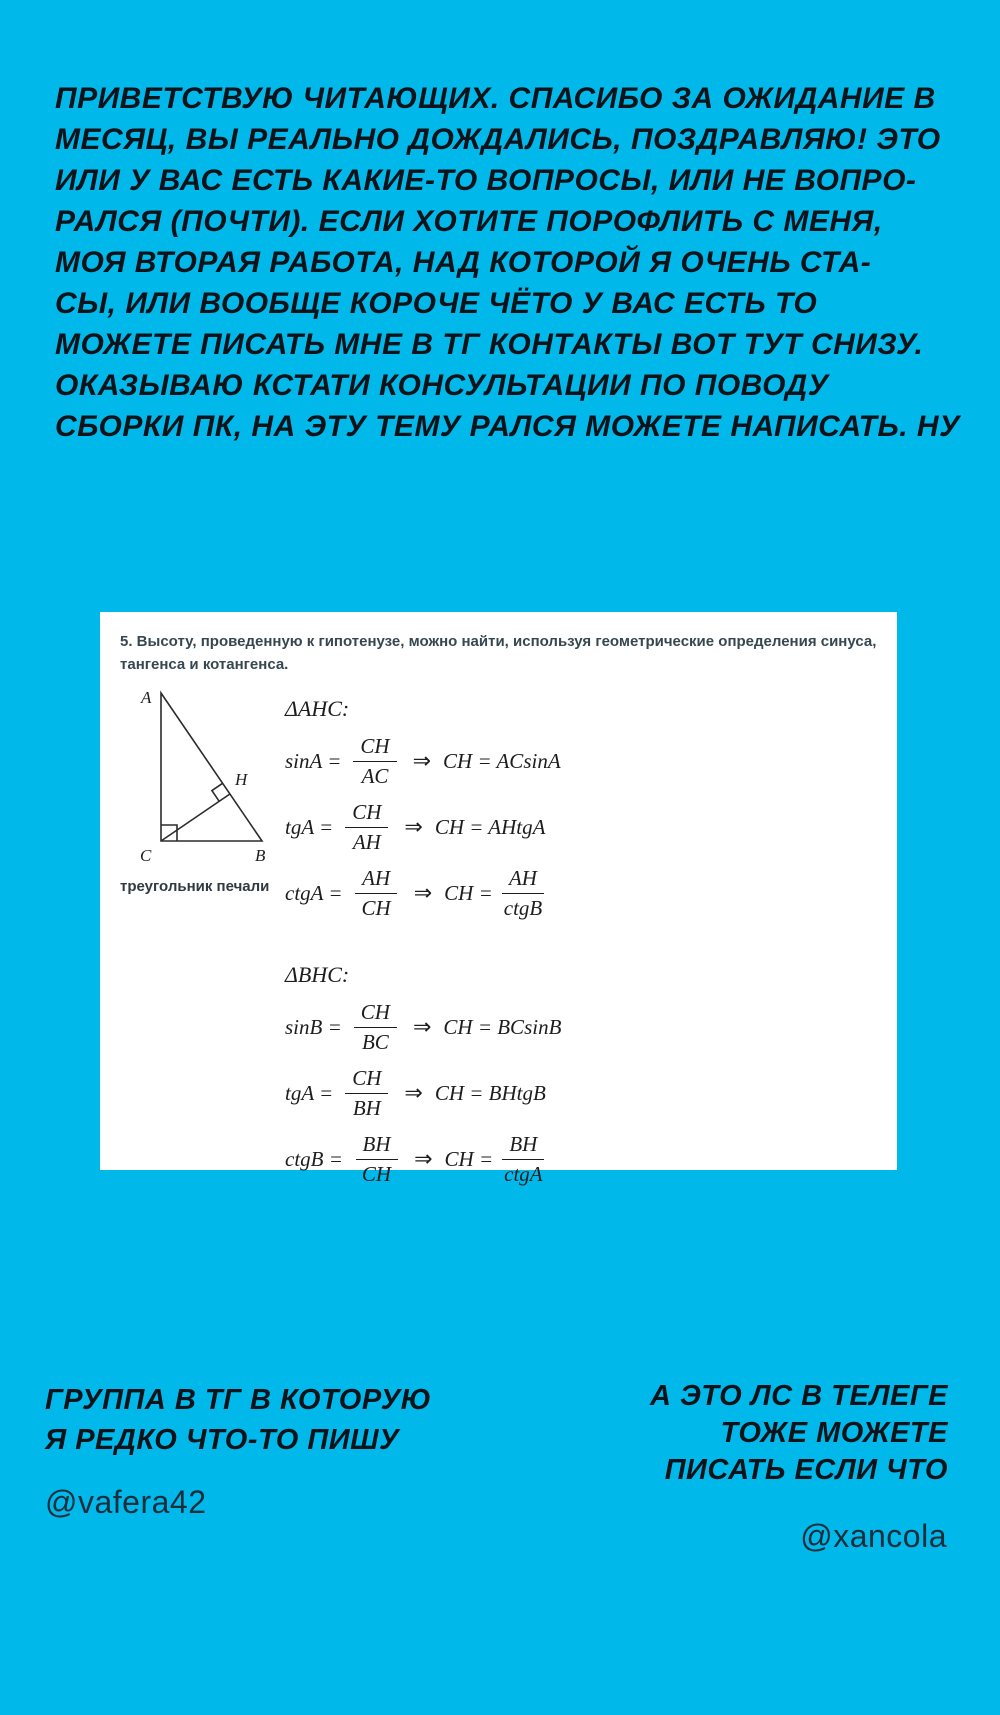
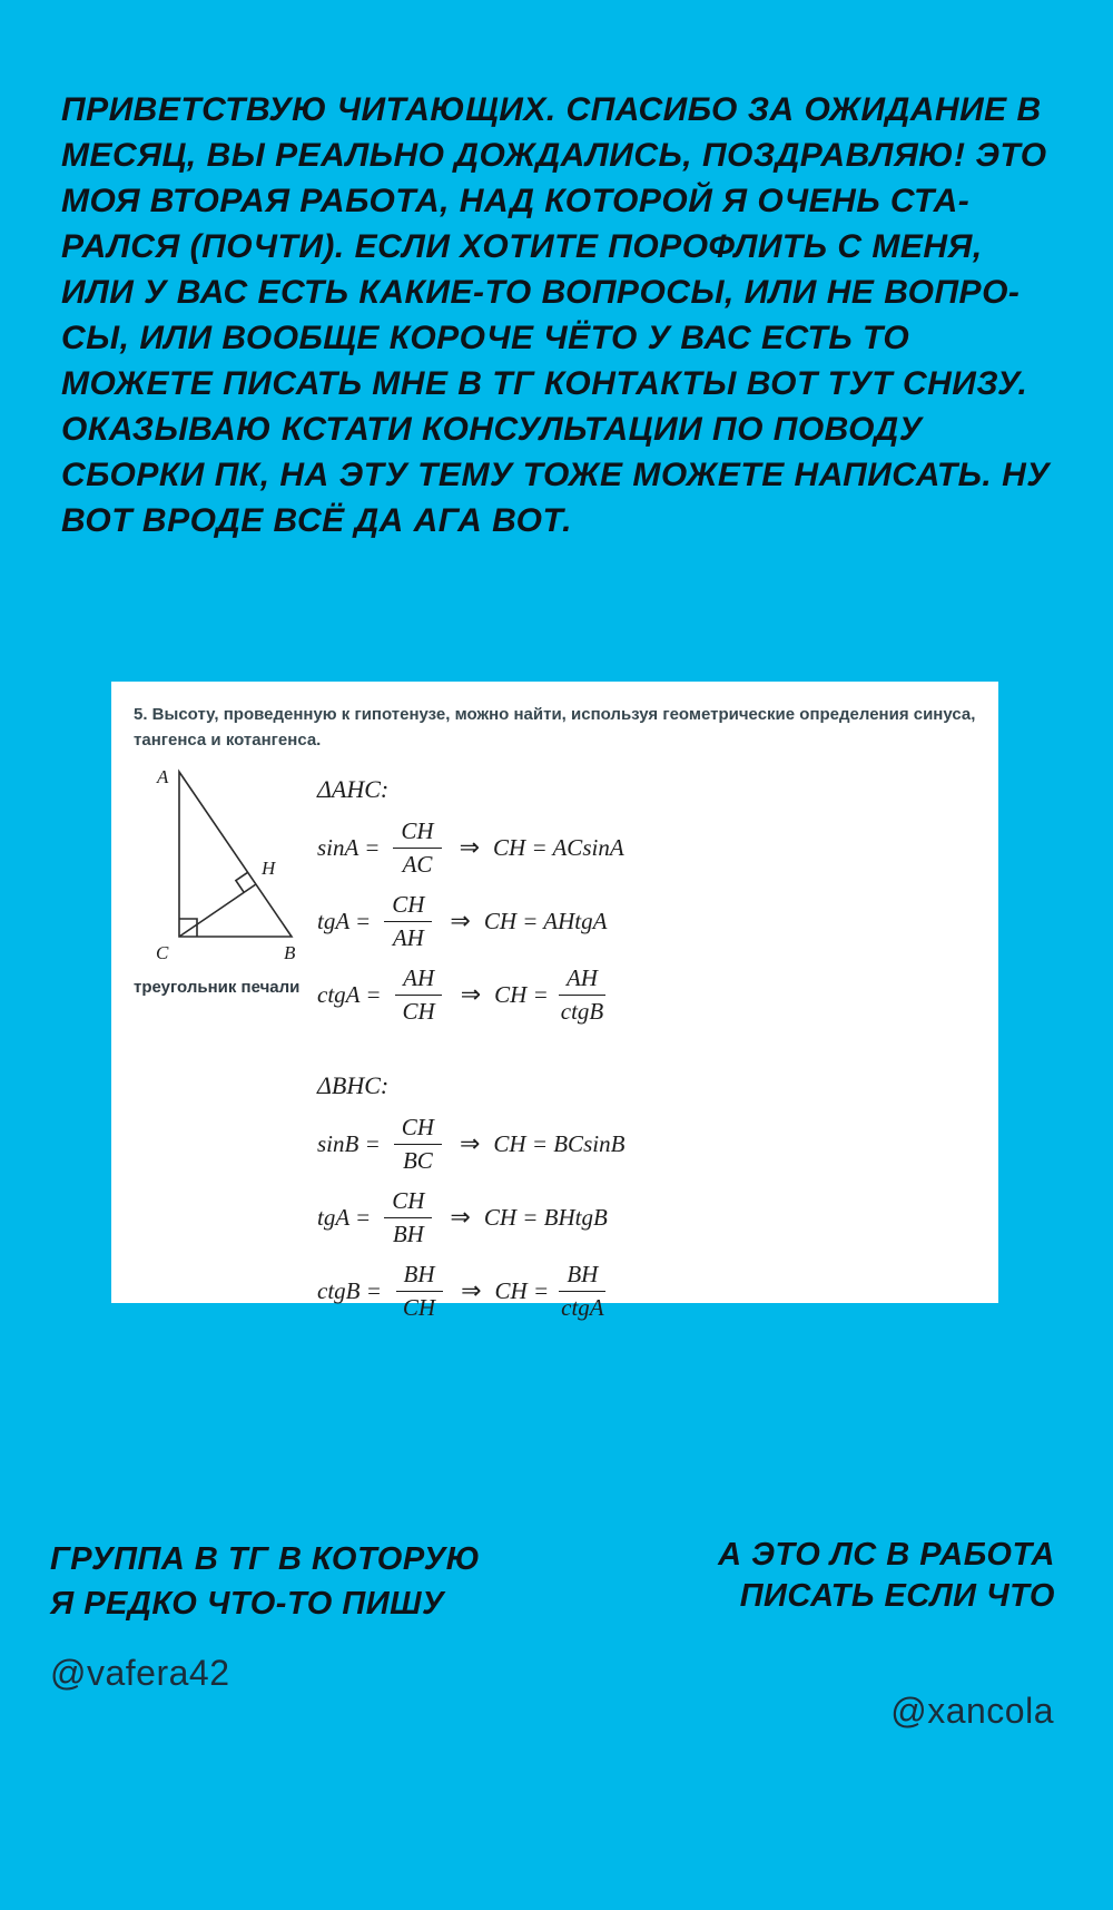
  ПРИВЕТСТВУЮ ЧИТАЮЩИХ. СПАСИБО ЗА ОЖИДАНИЕ В
  МЕСЯЦ, ВЫ РЕАЛЬНО ДОЖДАЛИСЬ, ПОЗДРАВЛЯЮ! ЭТО
- ИЛИ У ВАС ЕСТЬ КАКИЕ-ТО ВОПРОСЫ, ИЛИ НЕ ВОПРО-
+ МОЯ ВТОРАЯ РАБОТА, НАД КОТОРОЙ Я ОЧЕНЬ СТА-
  РАЛСЯ (ПОЧТИ). ЕСЛИ ХОТИТЕ ПОРОФЛИТЬ С МЕНЯ,
- МОЯ ВТОРАЯ РАБОТА, НАД КОТОРОЙ Я ОЧЕНЬ СТА-
+ ИЛИ У ВАС ЕСТЬ КАКИЕ-ТО ВОПРОСЫ, ИЛИ НЕ ВОПРО-
  СЫ, ИЛИ ВООБЩЕ КОРОЧЕ ЧЁТО У ВАС ЕСТЬ ТО
  МОЖЕТЕ ПИСАТЬ МНЕ В ТГ КОНТАКТЫ ВОТ ТУТ СНИЗУ.
  ОКАЗЫВАЮ КСТАТИ КОНСУЛЬТАЦИИ ПО ПОВОДУ
- СБОРКИ ПК, НА ЭТУ ТЕМУ РАЛСЯ МОЖЕТЕ НАПИСАТЬ. НУ
+ СБОРКИ ПК, НА ЭТУ ТЕМУ ТОЖЕ МОЖЕТЕ НАПИСАТЬ. НУ
+ ВОТ ВРОДЕ ВСЁ ДА АГА ВОТ.
  5. Высоту, проведенную к гипотенузе, можно найти, используя геометрические определения синуса,
  тангенса и котангенса.
  A
  C
  B
  H
  треугольник печали
  ΔAHC:
  sinA =
  CH
  AC
  ⇒
  CH = ACsinA
  tgA =
  CH
  AH
  ⇒
  CH = AHtgA
  ctgA =
  AH
  CH
  ⇒
  CH =
  AH
  ctgB
  ΔBHC:
  sinB =
  CH
  BC
  ⇒
  CH = BCsinB
  tgA =
  CH
  BH
  ⇒
  CH = BHtgB
  ctgB =
  BH
  CH
  ⇒
  CH =
  BH
  ctgA
  ГРУППА В ТГ В КОТОРУЮ
  Я РЕДКО ЧТО-ТО ПИШУ
  @vafera42
- А ЭТО ЛС В ТЕЛЕГЕ
+ А ЭТО ЛС В РАБОТА
- ТОЖЕ МОЖЕТЕ
  ПИСАТЬ ЕСЛИ ЧТО
  @xancola
